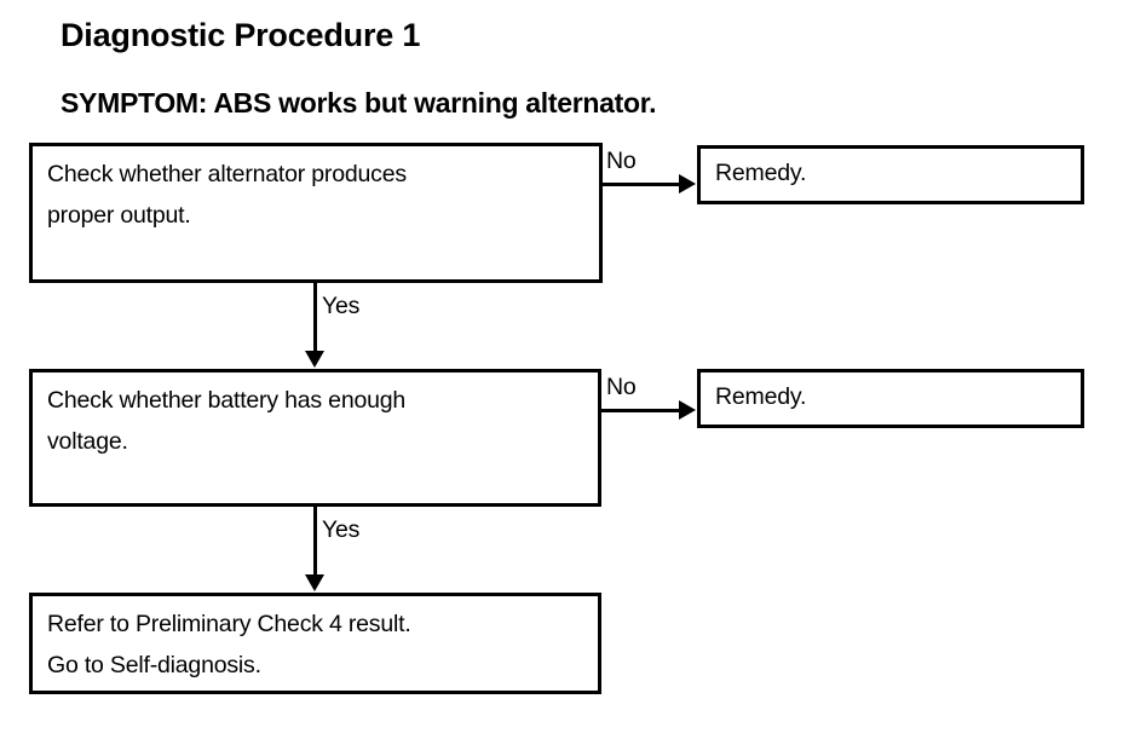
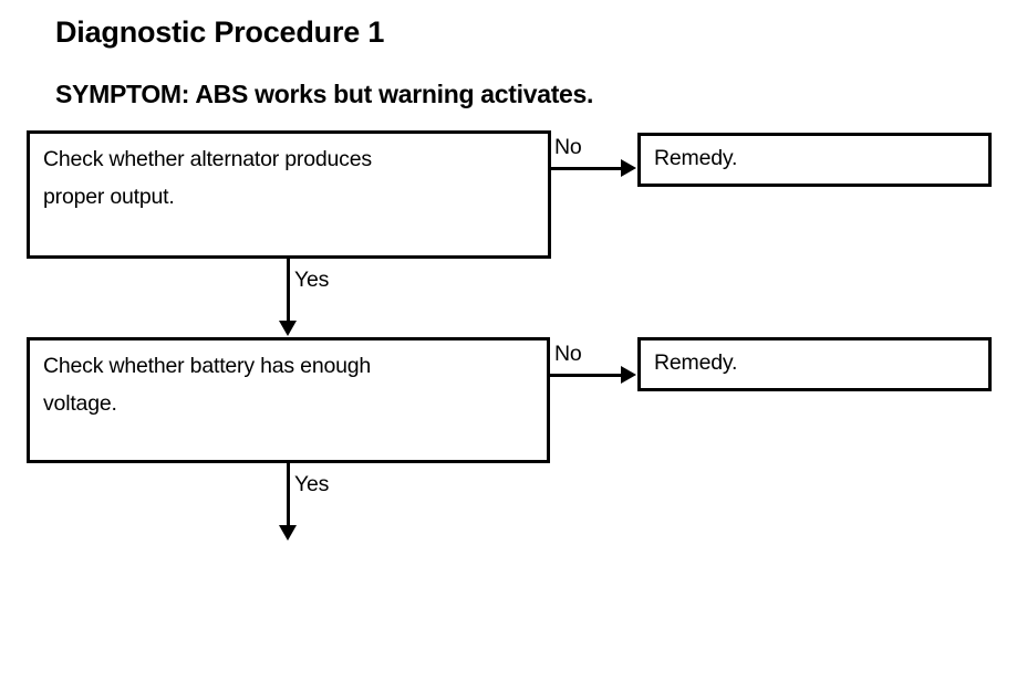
  Diagnostic Procedure 1
- SYMPTOM: ABS works but warning alternator.
+ SYMPTOM: ABS works but warning activates.
  Check whether alternator produces
  proper output.
  No
  Remedy.
  Yes
  Check whether battery has enough
  voltage.
  No
  Remedy.
  Yes
- Refer to Preliminary Check 4 result.
- Go to Self-diagnosis.
